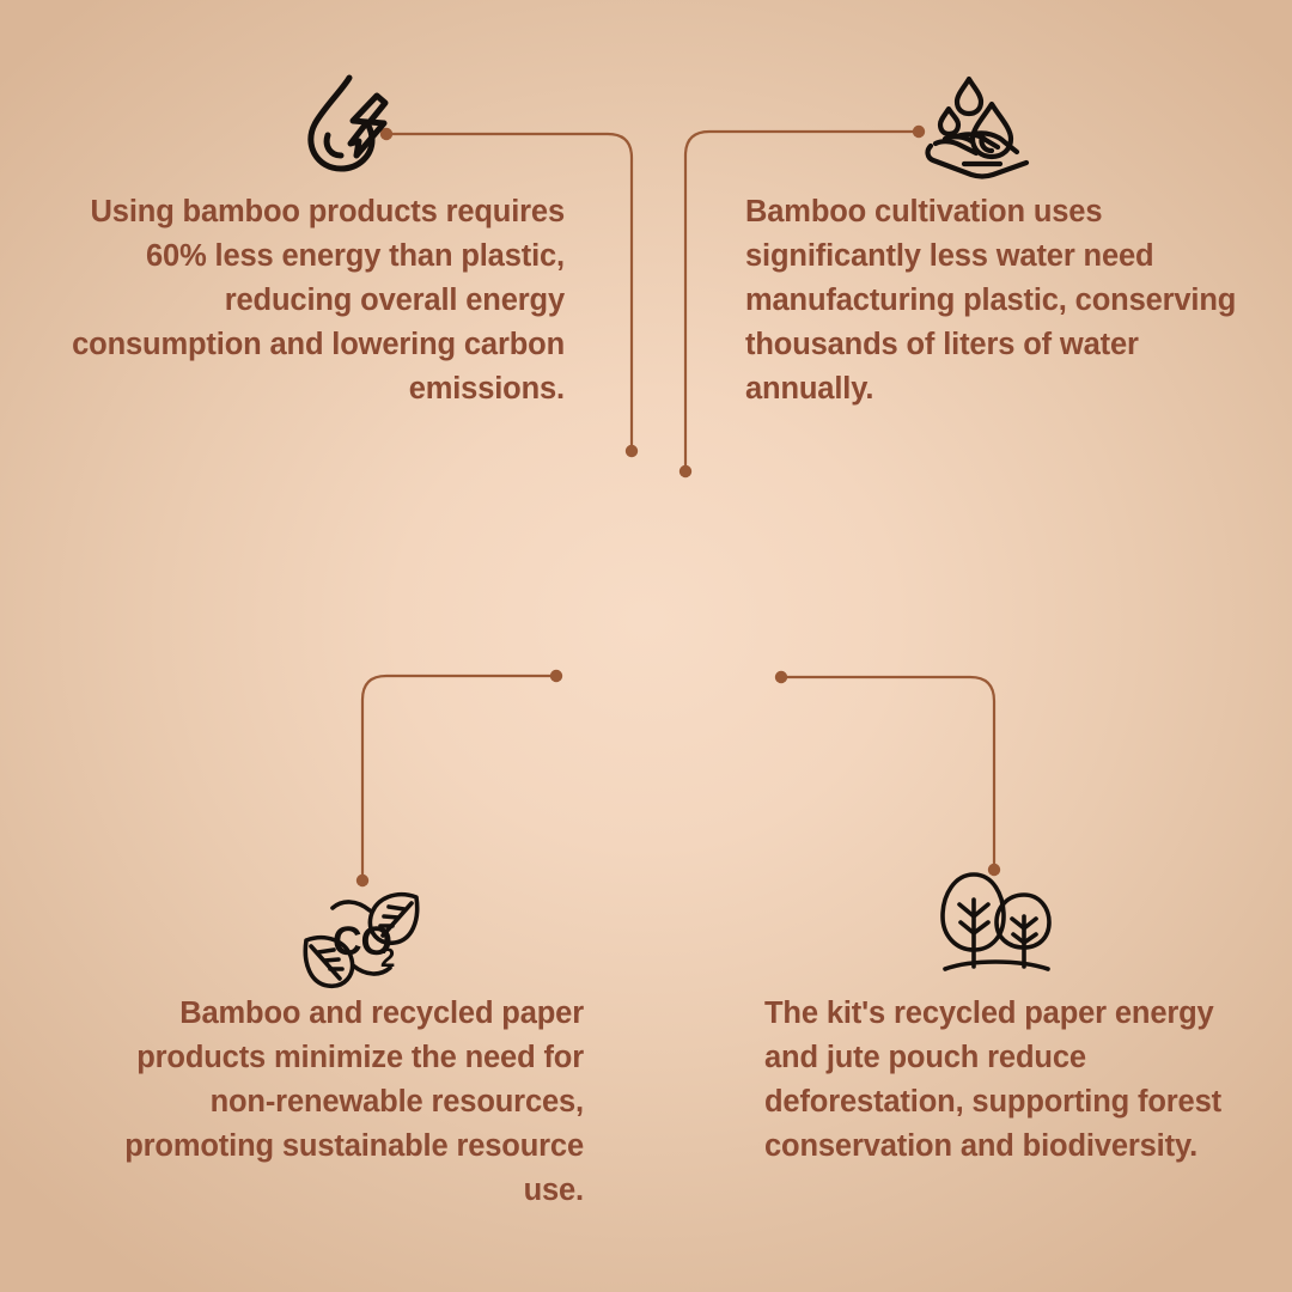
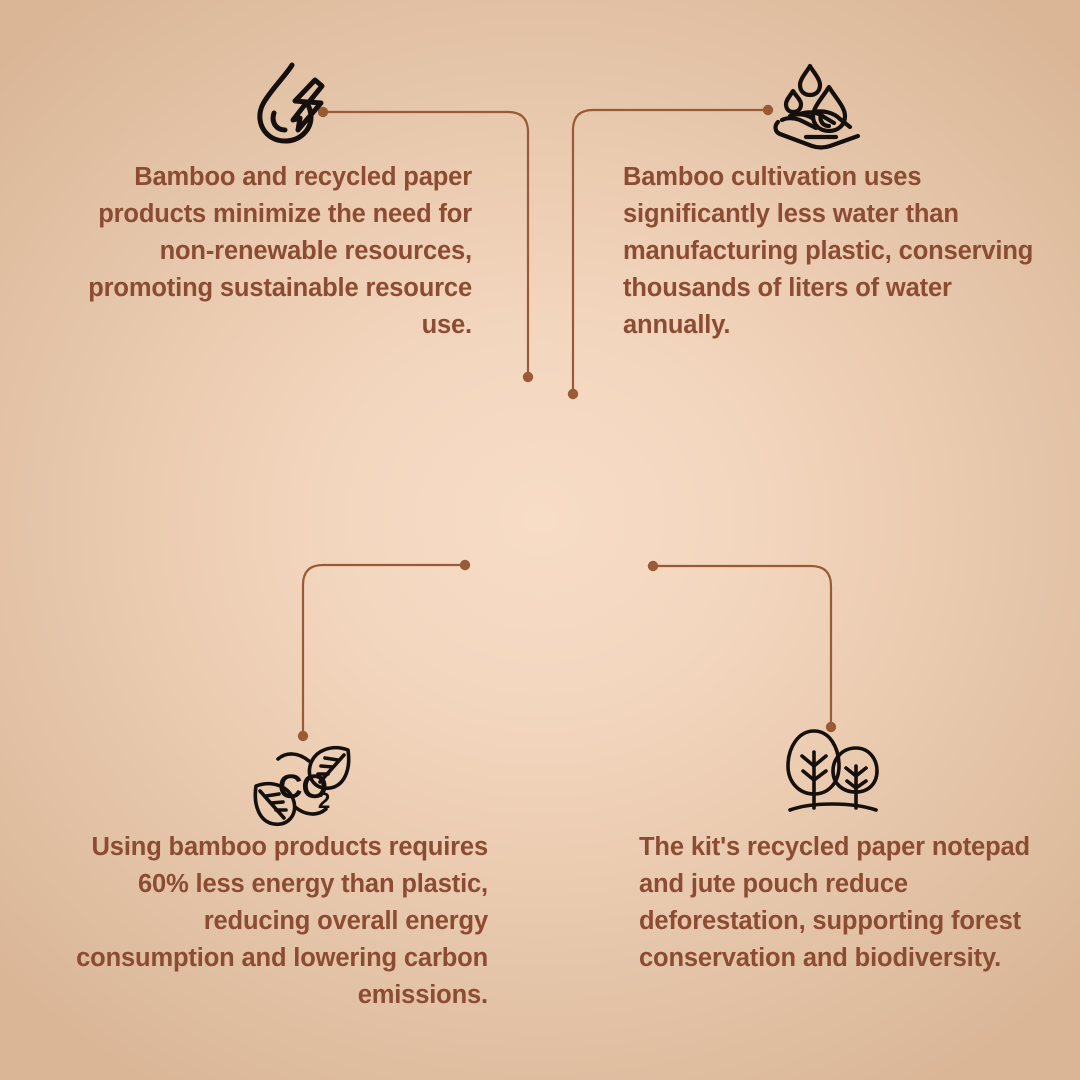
  CO
  2
- Using bamboo products requires 60% less energy than plastic, reducing overall energy consumption and lowering carbon emissions.
+ Bamboo and recycled paper products minimize the need for non-renewable resources, promoting sustainable resource use.
- Bamboo cultivation uses significantly less water need manufacturing plastic, conserving thousands of liters of water annually.
+ Bamboo cultivation uses significantly less water than manufacturing plastic, conserving thousands of liters of water annually.
- Bamboo and recycled paper products minimize the need for non-renewable resources, promoting sustainable resource use.
+ Using bamboo products requires 60% less energy than plastic, reducing overall energy consumption and lowering carbon emissions.
- The kit's recycled paper energy and jute pouch reduce deforestation, supporting forest conservation and biodiversity.
+ The kit's recycled paper notepad and jute pouch reduce deforestation, supporting forest conservation and biodiversity.
